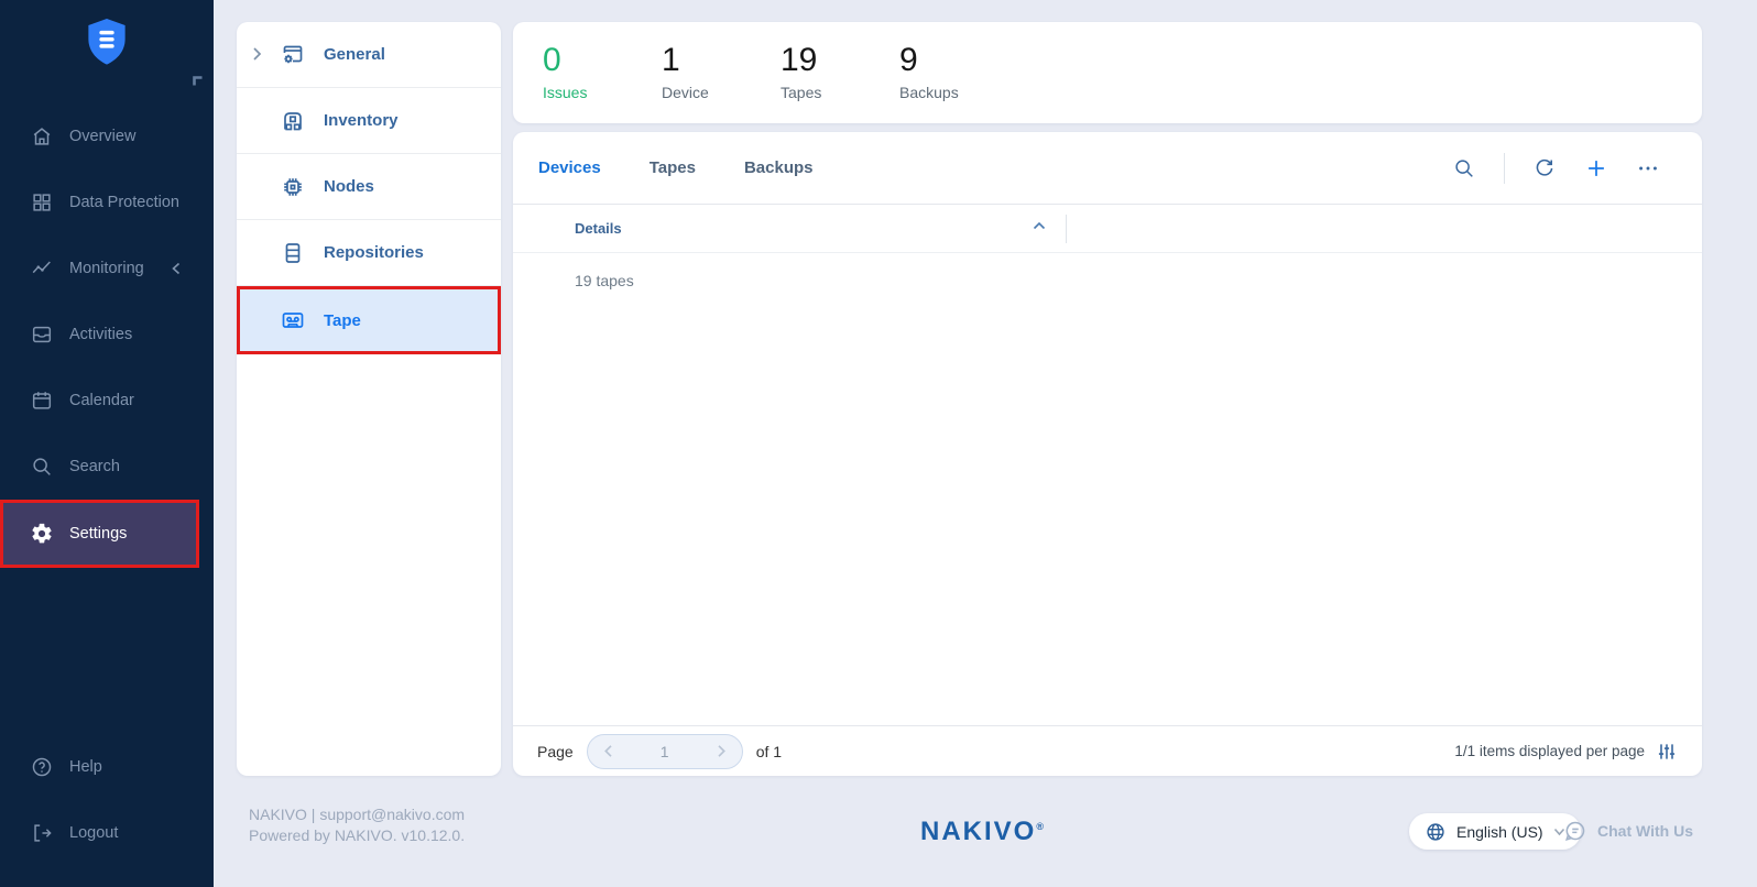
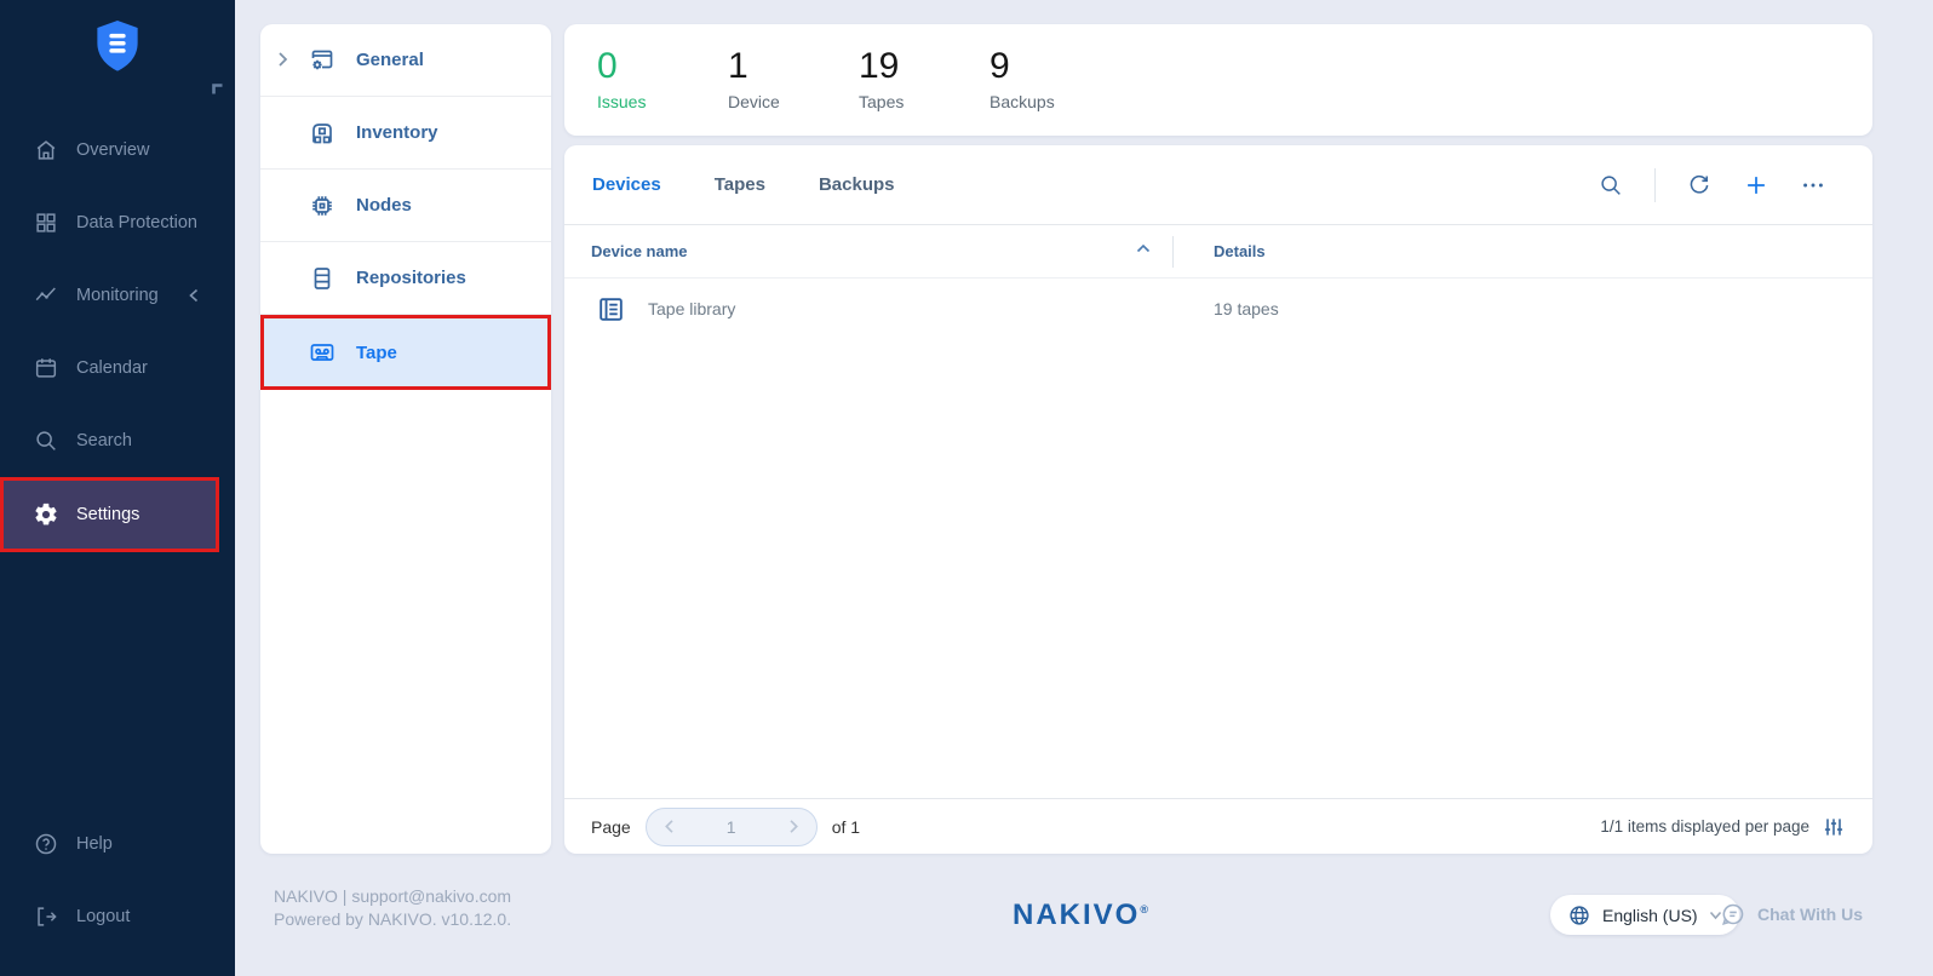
  Overview
  Data Protection
  Monitoring
- Activities
  Calendar
  Search
  Settings
  Help
  Logout
  General
  Inventory
  Nodes
  Repositories
  Tape
  0
  Issues
  1
  Device
  19
  Tapes
  9
  Backups
  Devices
  Tapes
  Backups
+ Device name
  Details
+ Tape library
  19 tapes
  Page
  1
  of 1
  1/1 items displayed per page
  NAKIVO | support@nakivo.com
  Powered by NAKIVO. v10.12.0.
  NAKIVO®
  English (US)
  Chat With Us
